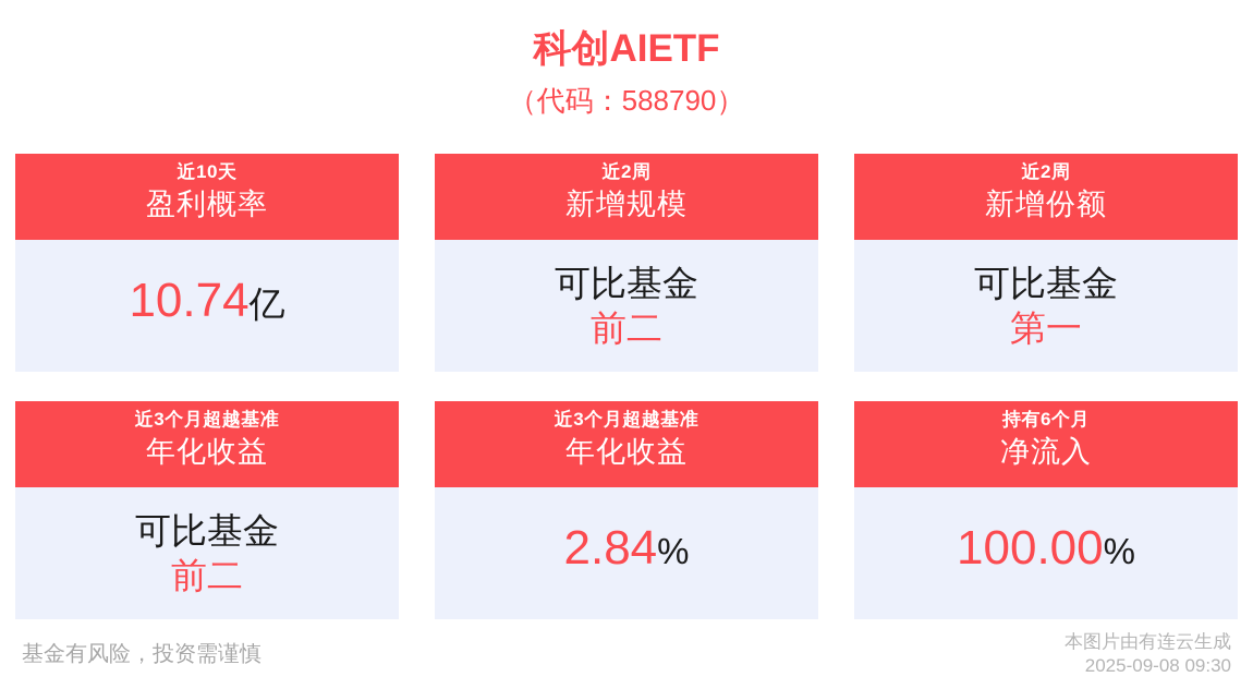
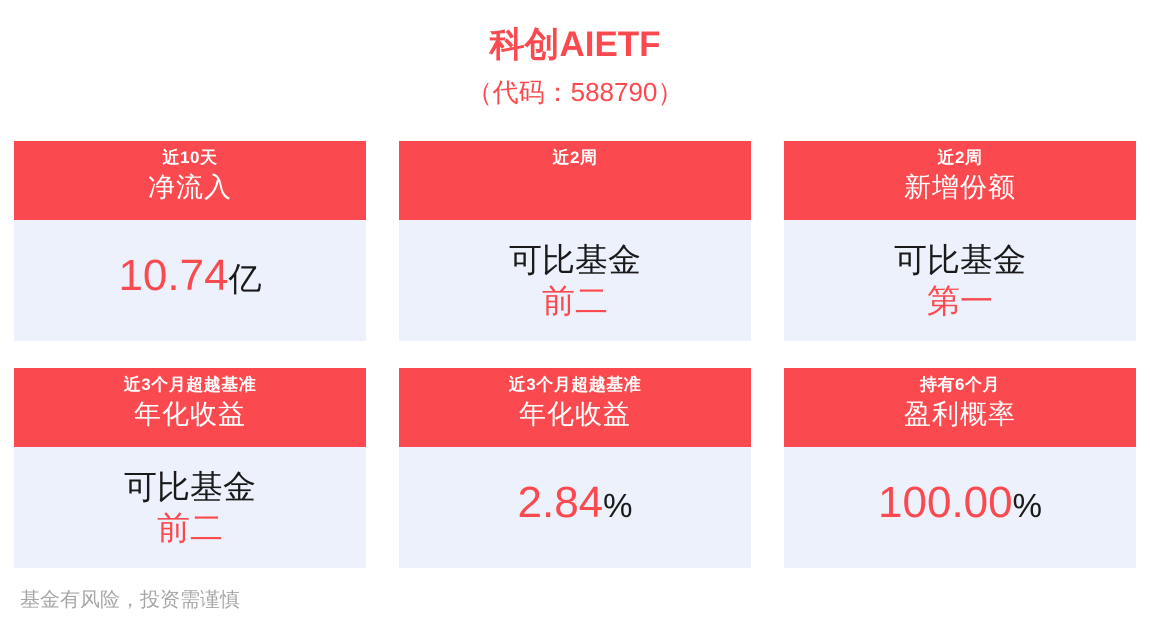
  科创AIETF
  （代码：588790）
  近10天
- 盈利概率
+ 净流入
  10.74亿
  近2周
- 新增规模
  可比基金
  前二
  近2周
  新增份额
  可比基金
  第一
  近3个月超越基准
  年化收益
  可比基金
  前二
  近3个月超越基准
  年化收益
  2.84%
  持有6个月
- 净流入
+ 盈利概率
  100.00%
  基金有风险，投资需谨慎
- 本图片由有连云生成
- 2025-09-08 09:30
